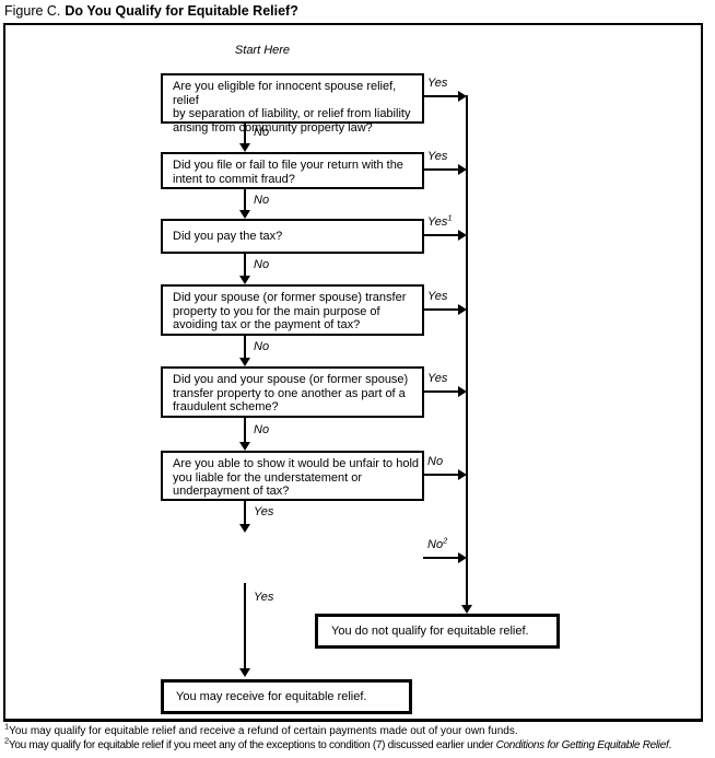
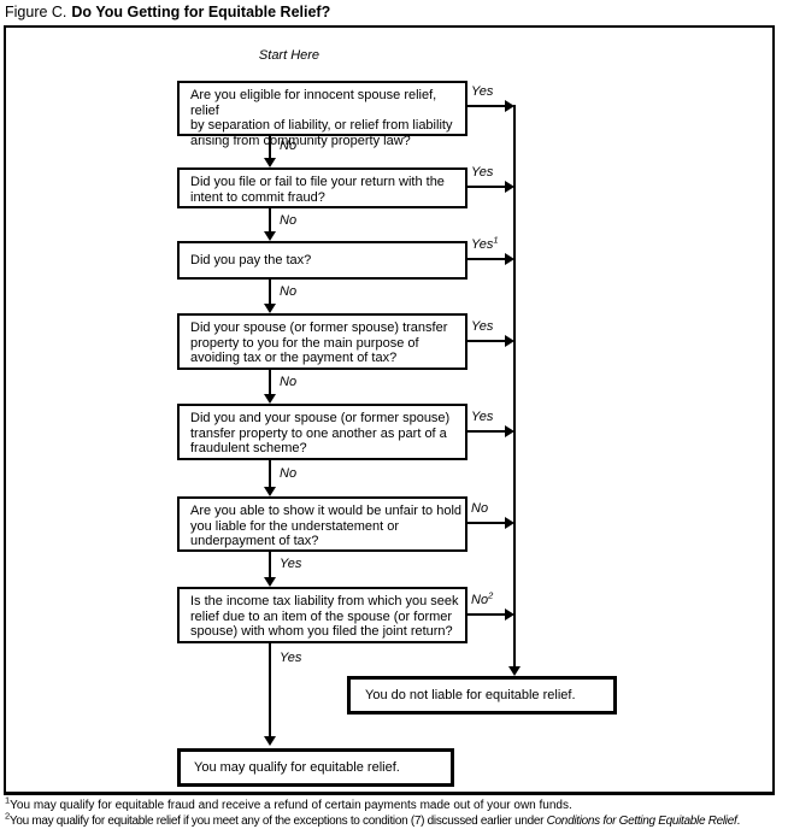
- Figure C. Do You Qualify for Equitable Relief?
+ Figure C. Do You Getting for Equitable Relief?
  Start Here
  Are you eligible for innocent spouse relief, relief
  by separation of liability, or relief from liability
  arising from community property law?
  Did you file or fail to file your return with the
  intent to commit fraud?
  Did you pay the tax?
  Did your spouse (or former spouse) transfer
  property to you for the main purpose of
  avoiding tax or the payment of tax?
  Did you and your spouse (or former spouse)
  transfer property to one another as part of a
  fraudulent scheme?
  Are you able to show it would be unfair to hold
  you liable for the understatement or
  underpayment of tax?
+ Is the income tax liability from which you seek
+ relief due to an item of the spouse (or former
+ spouse) with whom you filed the joint return?
  No
  No
  No
  No
  No
  Yes
  Yes
  Yes
  Yes
  Yes1
  Yes
  Yes
  No
  No2
- You do not qualify for equitable relief.
+ You do not liable for equitable relief.
- You may receive for equitable relief.
+ You may qualify for equitable relief.
- 1You may qualify for equitable relief and receive a refund of certain payments made out of your own funds.
+ 1You may qualify for equitable fraud and receive a refund of certain payments made out of your own funds.
  2You may qualify for equitable relief if you meet any of the exceptions to condition (7) discussed earlier under Conditions for Getting Equitable Relief.
